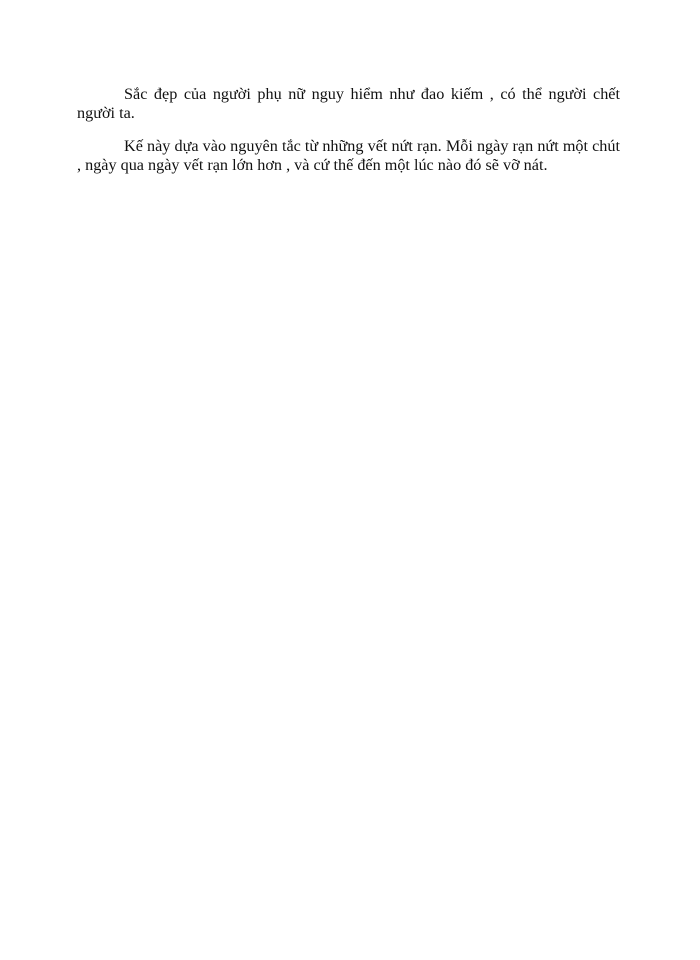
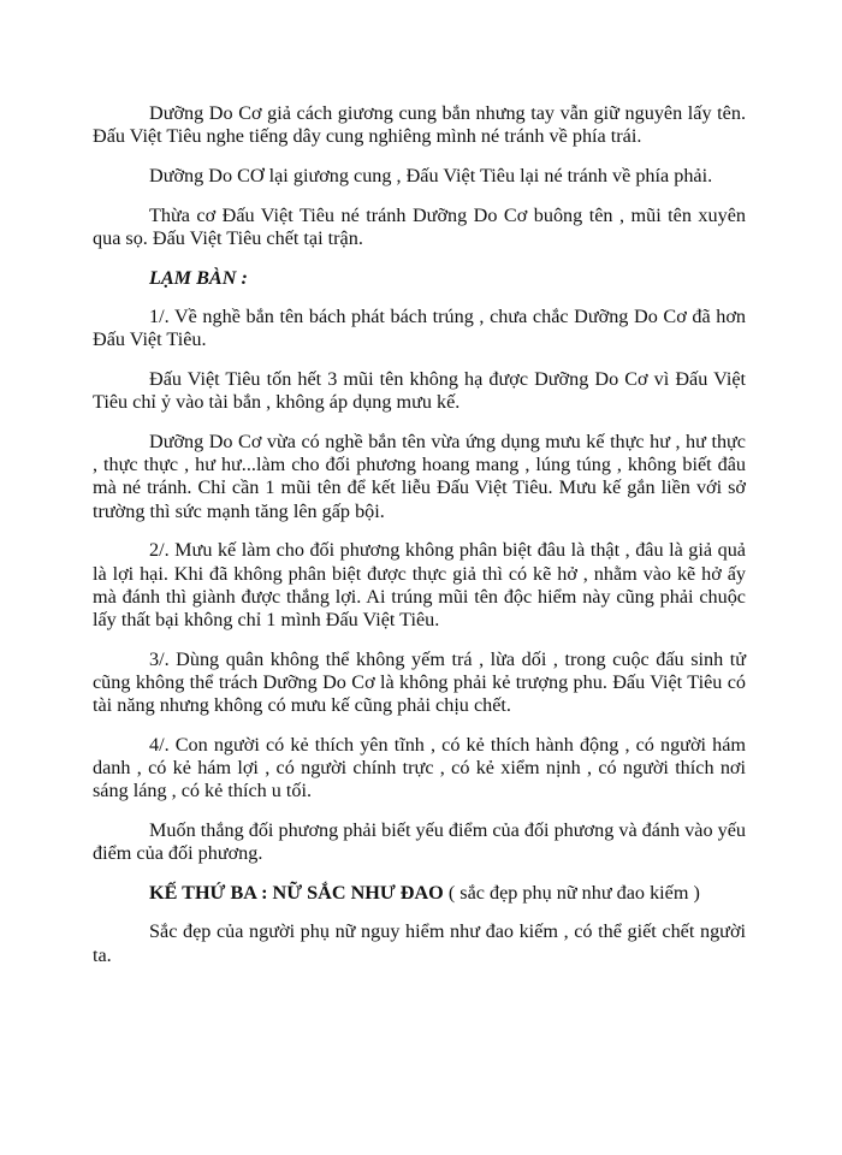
+ Dưỡng Do Cơ giả cách giương cung bắn nhưng tay vẫn giữ nguyên lấy tên. Đấu Việt Tiêu nghe tiếng dây cung nghiêng mình né tránh về phía trái.
+ Dưỡng Do CƠ lại giương cung , Đấu Việt Tiêu lại né tránh về phía phải.
+ Thừa cơ Đấu Việt Tiêu né tránh Dưỡng Do Cơ buông tên , mũi tên xuyên qua sọ. Đấu Việt Tiêu chết tại trận.
+ LẠM BÀN :
+ 1/. Về nghề bắn tên bách phát bách trúng , chưa chắc Dưỡng Do Cơ đã hơn Đấu Việt Tiêu.
+ Đấu Việt Tiêu tốn hết 3 mũi tên không hạ được Dưỡng Do Cơ vì Đấu Việt Tiêu chỉ ỷ vào tài bắn , không áp dụng mưu kế.
+ Dưỡng Do Cơ vừa có nghề bắn tên vừa ứng dụng mưu kế thực hư , hư thực , thực thực , hư hư...làm cho đối phương hoang mang , lúng túng , không biết đâu mà né tránh. Chỉ cần 1 mũi tên để kết liễu Đấu Việt Tiêu. Mưu kế gắn liền với sở trường thì sức mạnh tăng lên gấp bội.
+ 2/. Mưu kế làm cho đối phương không phân biệt đâu là thật , đâu là giả quả là lợi hại. Khi đã không phân biệt được thực giả thì có kẽ hở , nhằm vào kẽ hở ấy mà đánh thì giành được thắng lợi. Ai trúng mũi tên độc hiểm này cũng phải chuộc lấy thất bại không chỉ 1 mình Đấu Việt Tiêu.
+ 3/. Dùng quân không thể không yếm trá , lừa dối , trong cuộc đấu sinh tử cũng không thể trách Dưỡng Do Cơ là không phải kẻ trượng phu. Đấu Việt Tiêu có tài năng nhưng không có mưu kế cũng phải chịu chết.
+ 4/. Con người có kẻ thích yên tĩnh , có kẻ thích hành động , có người hám danh , có kẻ hám lợi , có người chính trực , có kẻ xiểm nịnh , có người thích nơi sáng láng , có kẻ thích u tối.
+ Muốn thắng đối phương phải biết yếu điểm của đối phương và đánh vào yếu điểm của đối phương.
+ KẾ THỨ BA : NỮ SẮC NHƯ ĐAO ( sắc đẹp phụ nữ như đao kiếm )
- Sắc đẹp của người phụ nữ nguy hiểm như đao kiếm , có thể người chết người ta.
+ Sắc đẹp của người phụ nữ nguy hiểm như đao kiếm , có thể giết chết người ta.
- Kế này dựa vào nguyên tắc từ những vết nứt rạn. Mỗi ngày rạn nứt một chút , ngày qua ngày vết rạn lớn hơn , và cứ thế đến một lúc nào đó sẽ vỡ nát.
